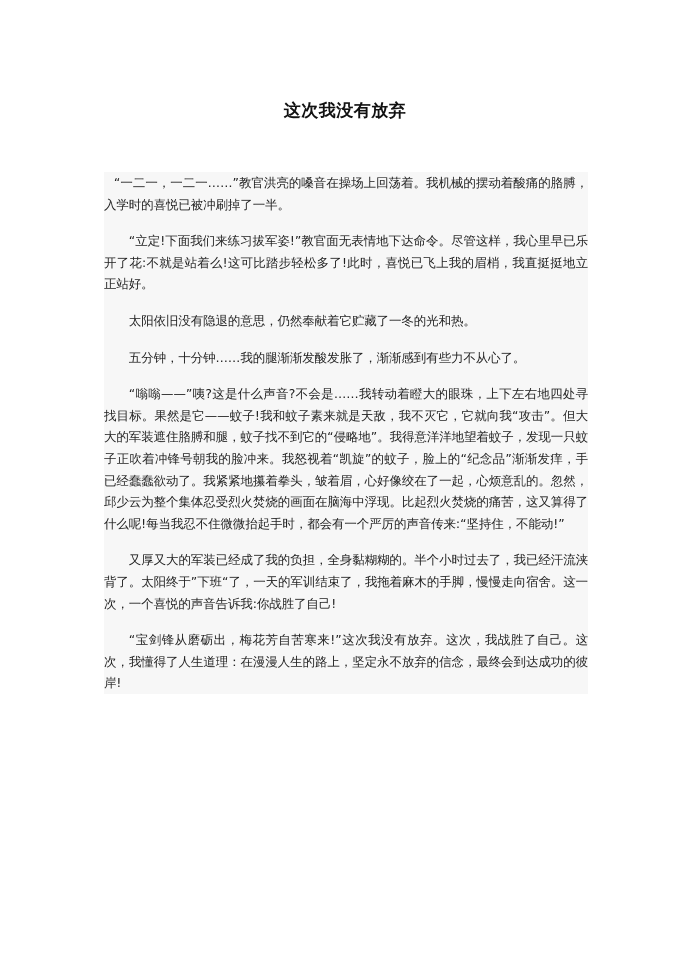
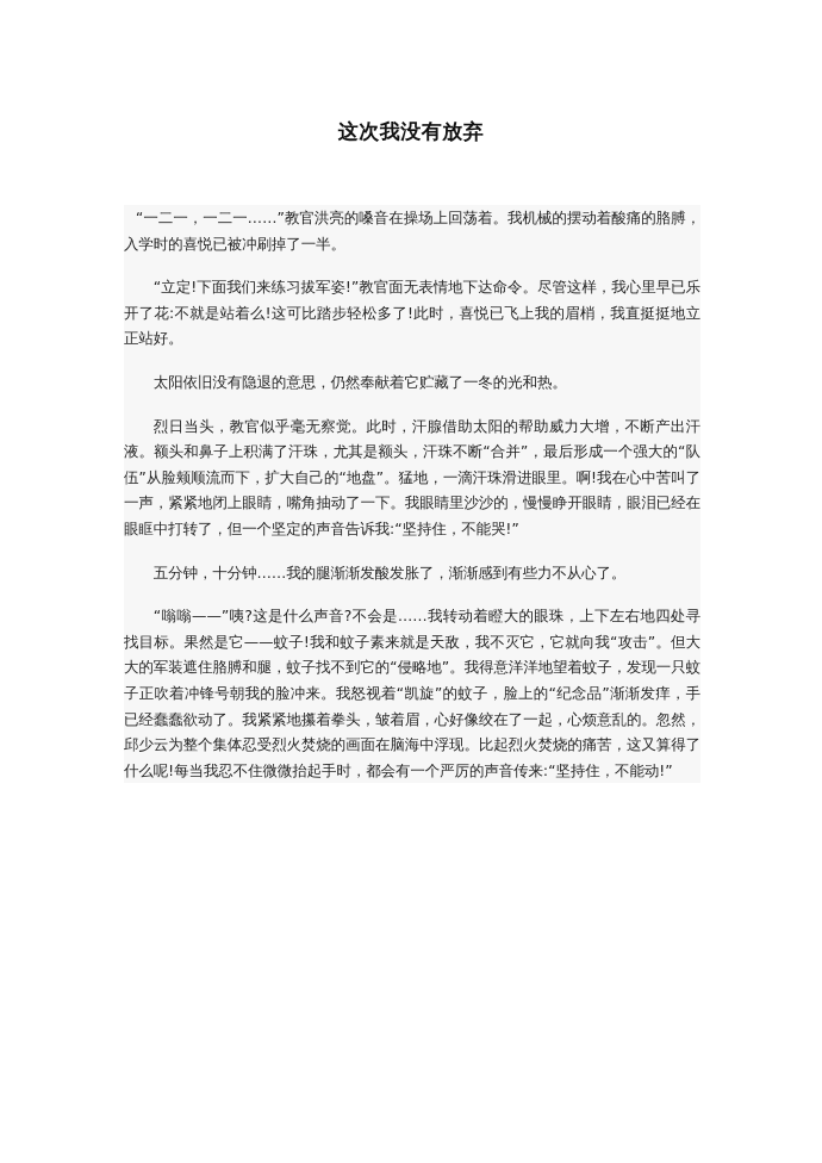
  这次我没有放弃
  “一二一，一二一……”教官洪亮的嗓音在操场上回荡着。我机械的摆动着酸痛的胳膊，入学时的喜悦已被冲刷掉了一半。
  “立定!下面我们来练习拔军姿!”教官面无表情地下达命令。尽管这样，我心里早已乐开了花:不就是站着么!这可比踏步轻松多了!此时，喜悦已飞上我的眉梢，我直挺挺地立正站好。
  太阳依旧没有隐退的意思，仍然奉献着它贮藏了一冬的光和热。
+ 烈日当头，教官似乎毫无察觉。此时，汗腺借助太阳的帮助威力大增，不断产出汗液。额头和鼻子上积满了汗珠，尤其是额头，汗珠不断“合并”，最后形成一个强大的“队伍”从脸颊顺流而下，扩大自己的“地盘”。猛地，一滴汗珠滑进眼里。啊!我在心中苦叫了一声，紧紧地闭上眼睛，嘴角抽动了一下。我眼睛里沙沙的，慢慢睁开眼睛，眼泪已经在眼眶中打转了，但一个坚定的声音告诉我:“坚持住，不能哭!”
  五分钟，十分钟……我的腿渐渐发酸发胀了，渐渐感到有些力不从心了。
  “嗡嗡——”咦?这是什么声音?不会是……我转动着瞪大的眼珠，上下左右地四处寻找目标。果然是它——蚊子!我和蚊子素来就是天敌，我不灭它，它就向我“攻击”。但大大的军装遮住胳膊和腿，蚊子找不到它的“侵略地”。我得意洋洋地望着蚊子，发现一只蚊子正吹着冲锋号朝我的脸冲来。我怒视着“凯旋”的蚊子，脸上的“纪念品”渐渐发痒，手已经蠢蠢欲动了。我紧紧地攥着拳头，皱着眉，心好像绞在了一起，心烦意乱的。忽然，邱少云为整个集体忍受烈火焚烧的画面在脑海中浮现。比起烈火焚烧的痛苦，这又算得了什么呢!每当我忍不住微微抬起手时，都会有一个严厉的声音传来:“坚持住，不能动!”
- 又厚又大的军装已经成了我的负担，全身黏糊糊的。半个小时过去了，我已经汗流浃背了。太阳终于”下班“了，一天的军训结束了，我拖着麻木的手脚，慢慢走向宿舍。这一次，一个喜悦的声音告诉我:你战胜了自己!
- “宝剑锋从磨砺出，梅花芳自苦寒来!”这次我没有放弃。这次，我战胜了自己。这次，我懂得了人生道理：在漫漫人生的路上，坚定永不放弃的信念，最终会到达成功的彼岸!
